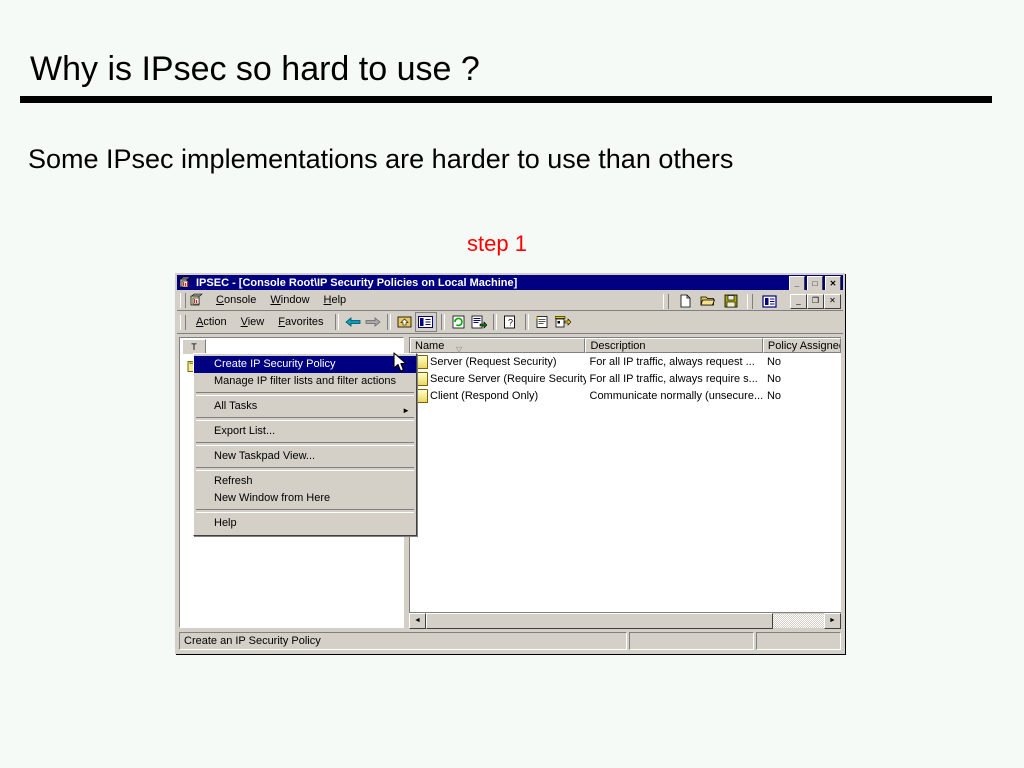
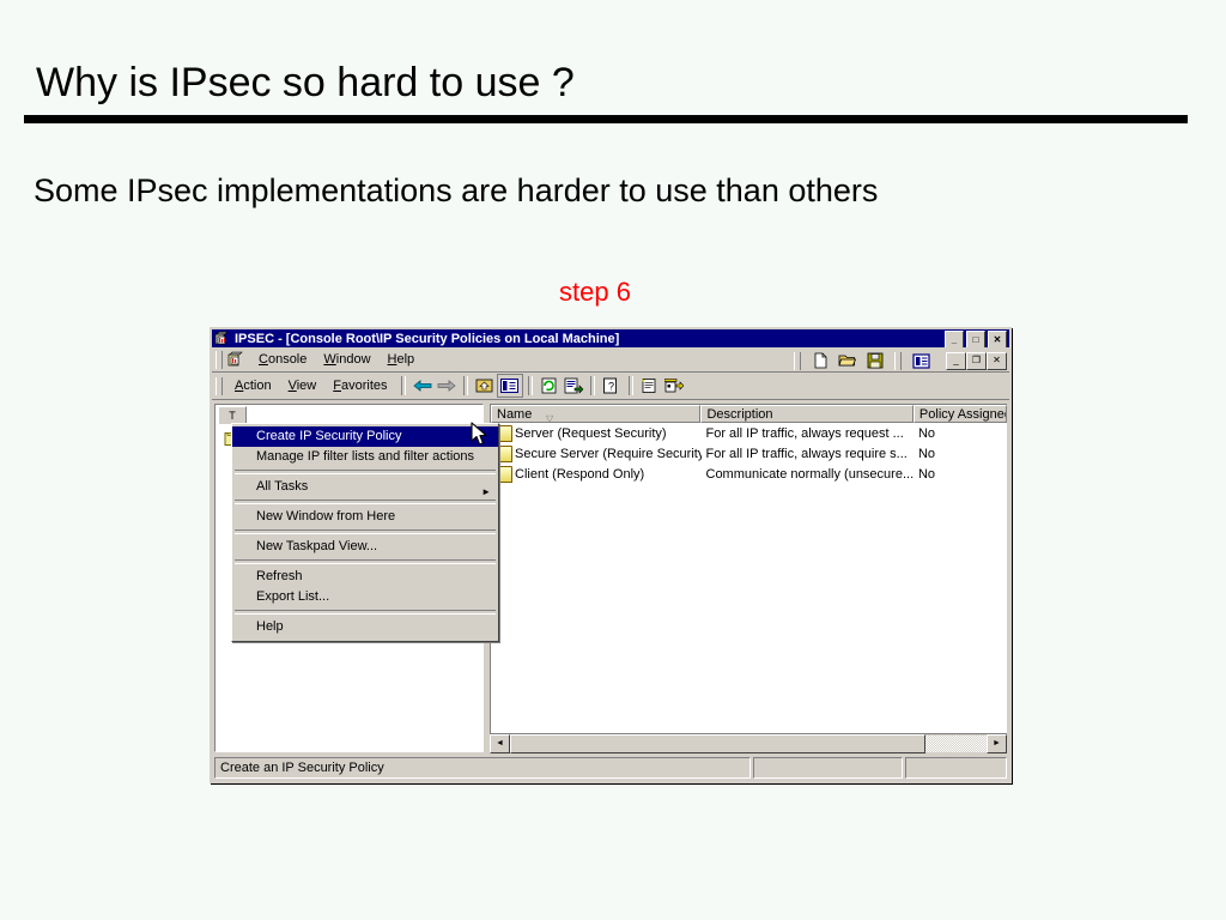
  Why is IPsec so hard to use ?
  Some IPsec implementations are harder to use than others
- step 1
+ step 6
  IPSEC - [Console Root\IP Security Policies on Local Machine]
  _
  □
  ✕
  Console
  Window
  Help
  _
  ❐
  ✕
  Action
  View
  Favorites
  ?
  T
  Name
  ▽
  Description
  Policy Assigne
  Server (Request Security)
  For all IP traffic, always request ...
  No
  Secure Server (Require Securit
  For all IP traffic, always require s...
  No
  Client (Respond Only)
  Communicate normally (unsecure...
  No
  Create an IP Security Policy
  Create IP Security Policy
  Manage IP filter lists and filter actions
  All Tasks
  ►
- Export List...
+ New Window from Here
  New Taskpad View...
  Refresh
- New Window from Here
+ Export List...
  Help
